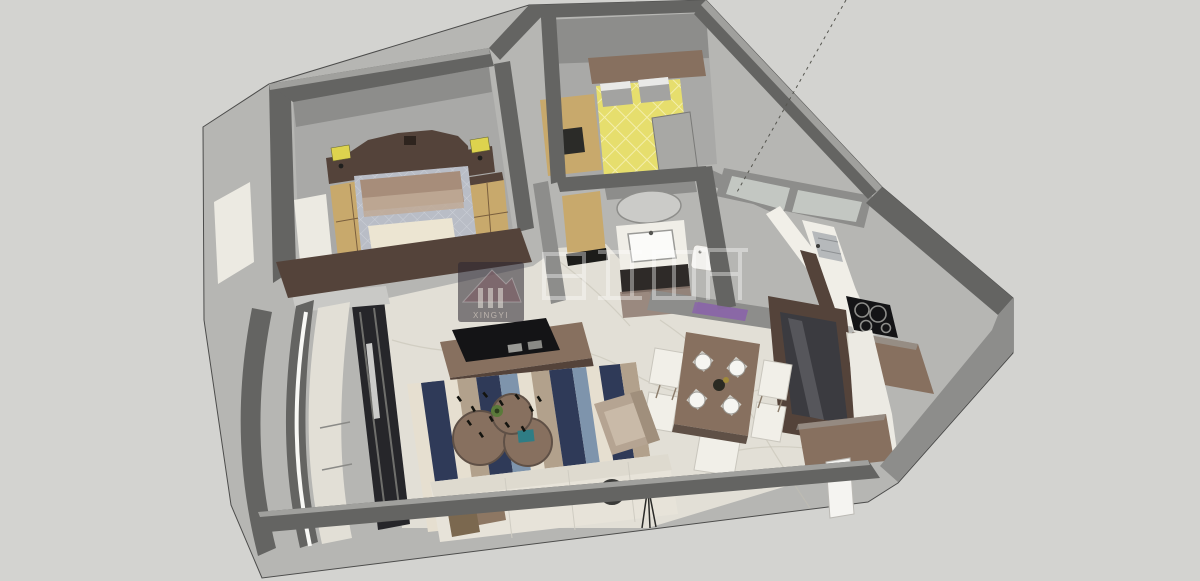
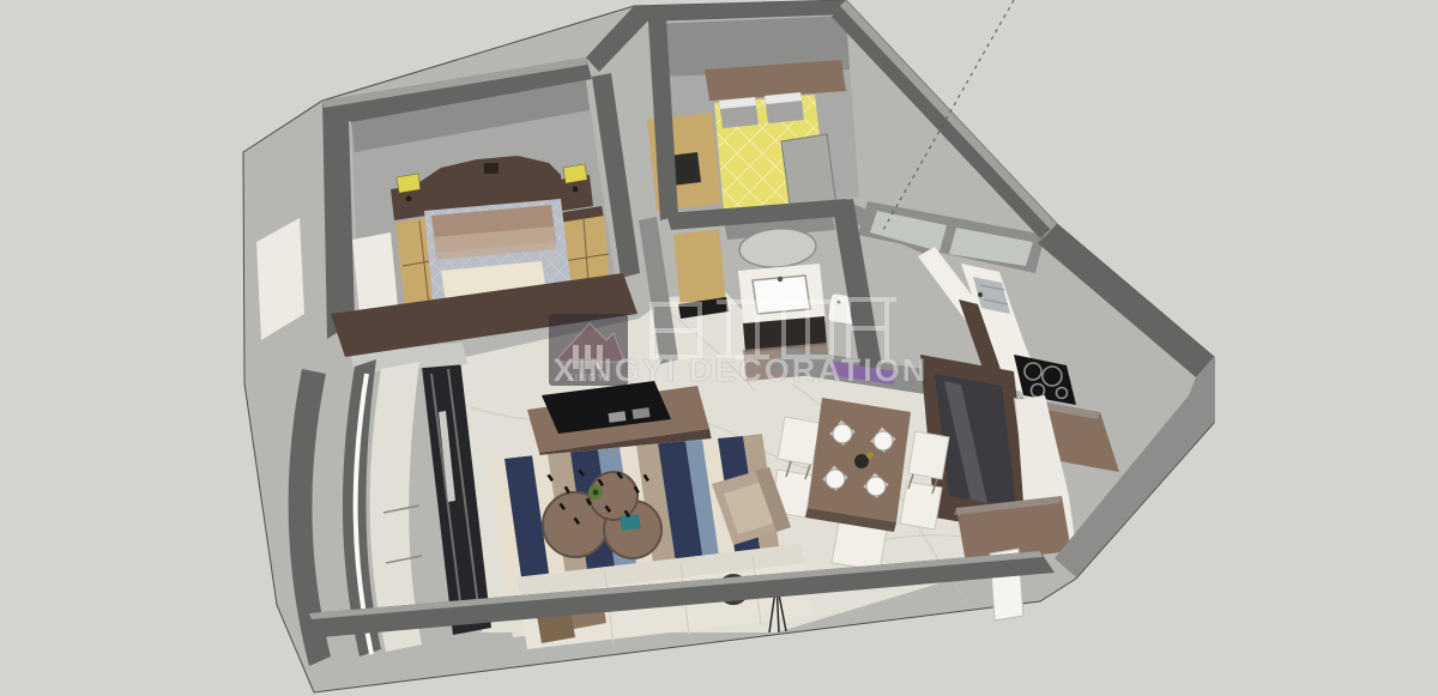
  XINGYI
+ XINGYI DECORATION
